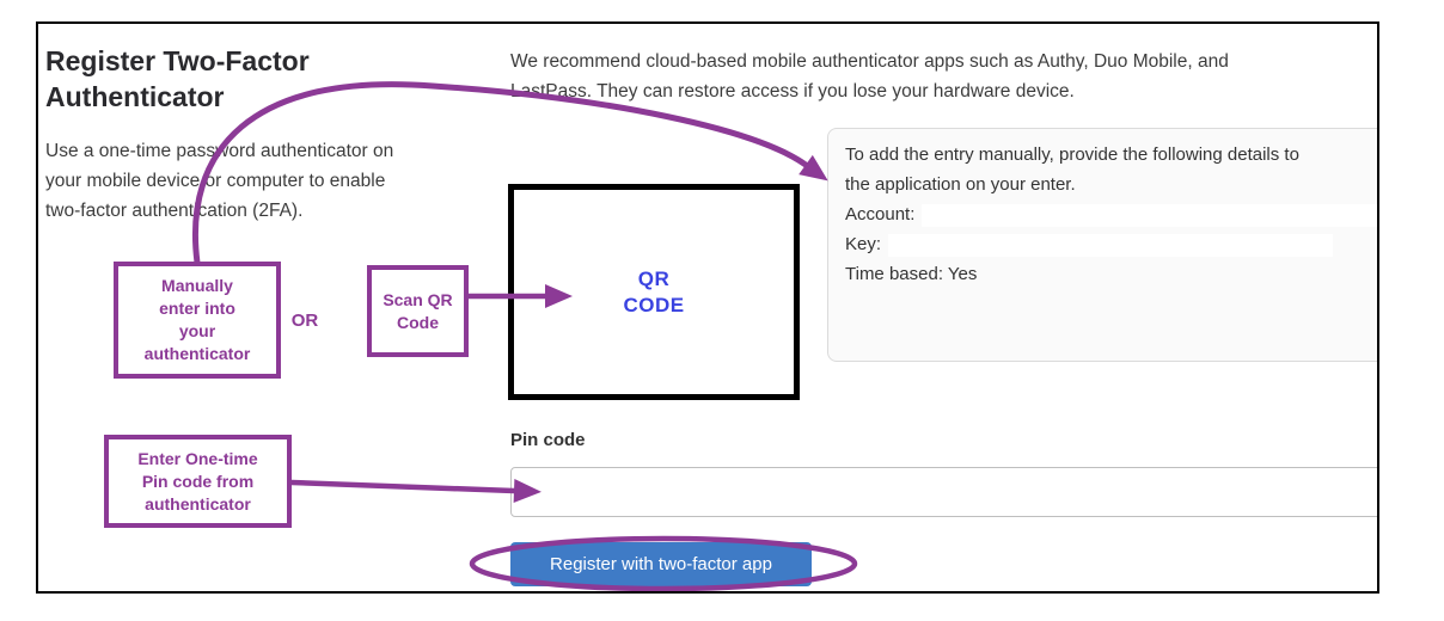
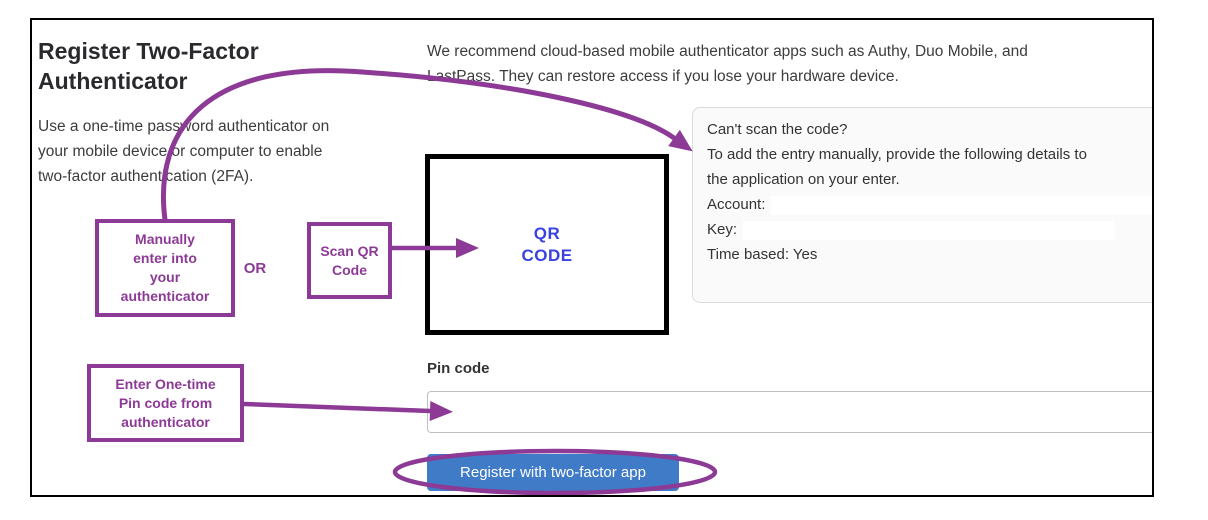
  Register Two-Factor Authenticator
  Use a one-time passord authenticator on
  your mobile device or computer to enable
  two-factor authentcation (2FA).
  We recommend cloud-based mobile authenticator apps such as Authy, Duo Mobile, and
  stPass. They can restore access if you lose your hardware device.
  QR
  CODE
+ Can't scan the code?
  To add the entry manually, provide the following details to
  the application on your enter.
  Account:
  Key:
  Time based: Yes
  Manually
  enter into
  your
  authenticator
  OR
  Scan QR
  Code
  Enter One-time
  Pin code from
  authenticator
  Pin code
  Register with two-factor app
